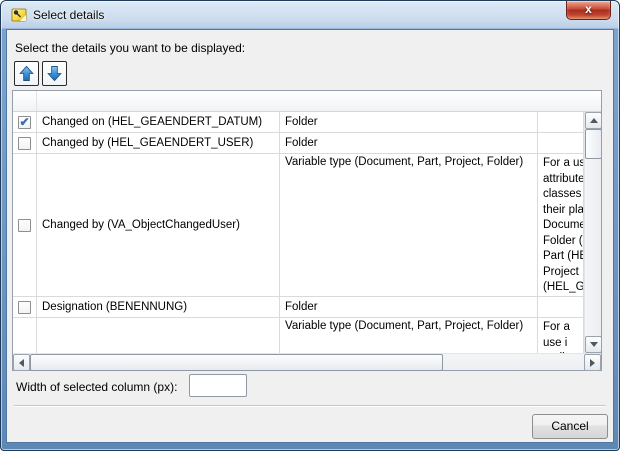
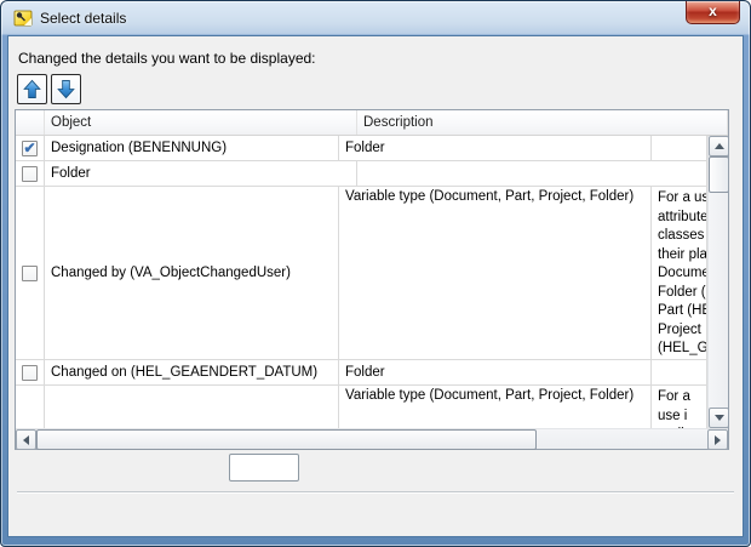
  Select details
  x
- Select the details you want to be displayed:
+ Changed the details you want to be displayed:
+ Object
+ Description
  ✔
- Changed on (HEL_GEAENDERT_DATUM)
+ Designation (BENENNUNG)
  Folder
- Changed by (HEL_GEAENDERT_USER)
  Folder
  Changed by (VA_ObjectChangedUser)
  Variable type (Document, Part, Project, Folder)
  For a us
  attribute
  classes
  their pla
  Docume
  Folder (
  Project
- Designation (BENENNUNG)
+ Changed on (HEL_GEAENDERT_DATUM)
  Folder
  Variable type (Document, Part, Project, Folder)
  For a use i
- Width of selected column (px):
- Cancel
